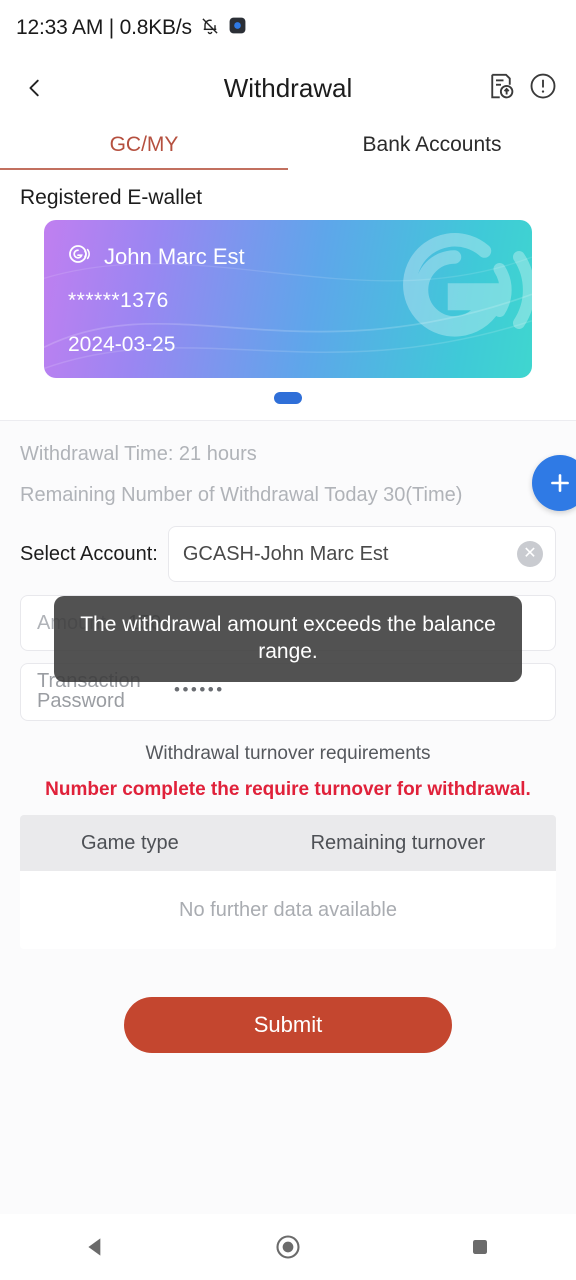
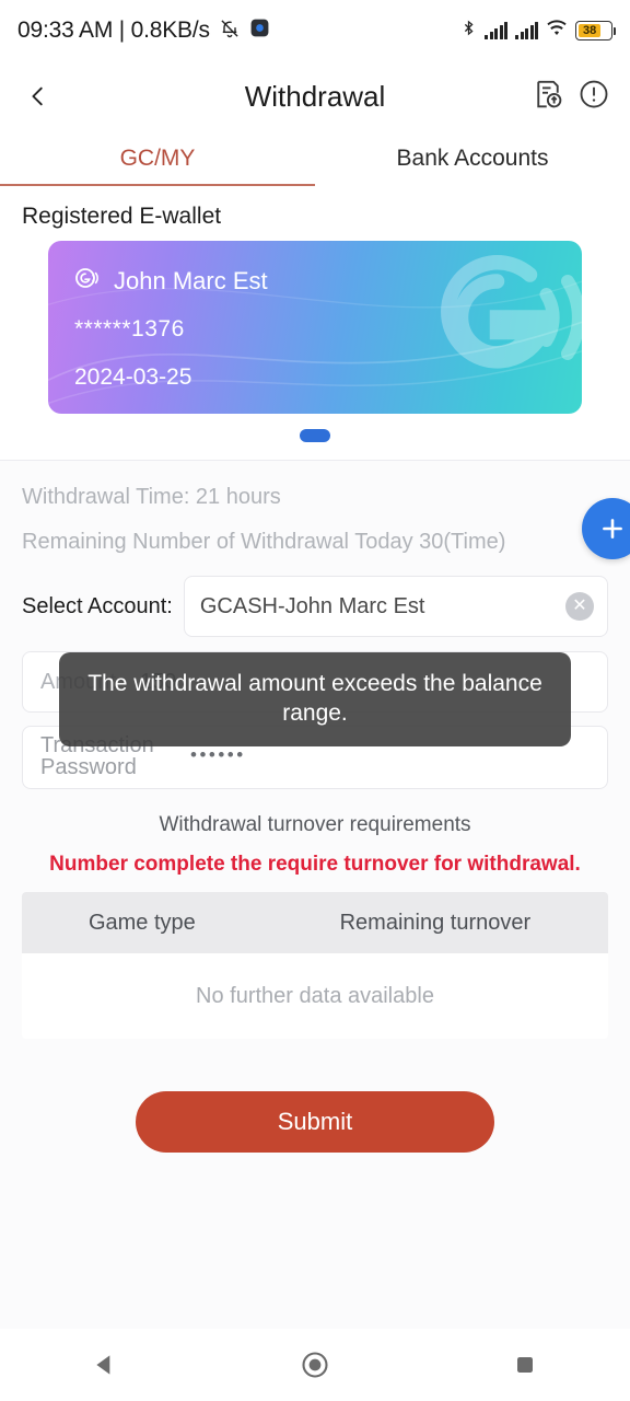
- 12:33 AM | 0.8KB/s
+ 09:33 AM | 0.8KB/s
+ 38
  Withdrawal
  GC/MY
  Bank Accounts
  Registered E-wallet
  John Marc Est
  ******1376
  2024-03-25
  Withdrawal Time: 21 hours
  Remaining Number of Withdrawal Today 30(Time)
  Select Account:
  GCASH-John Marc Est
  ✕
  Amount
  150
  Transaction
  Password
  ••••••
  Withdrawal turnover requirements
  Number complete the require turnover for withdrawal.
  Game type
  Remaining turnover
  No further data available
  Submit
  The withdrawal amount exceeds the balance range.
